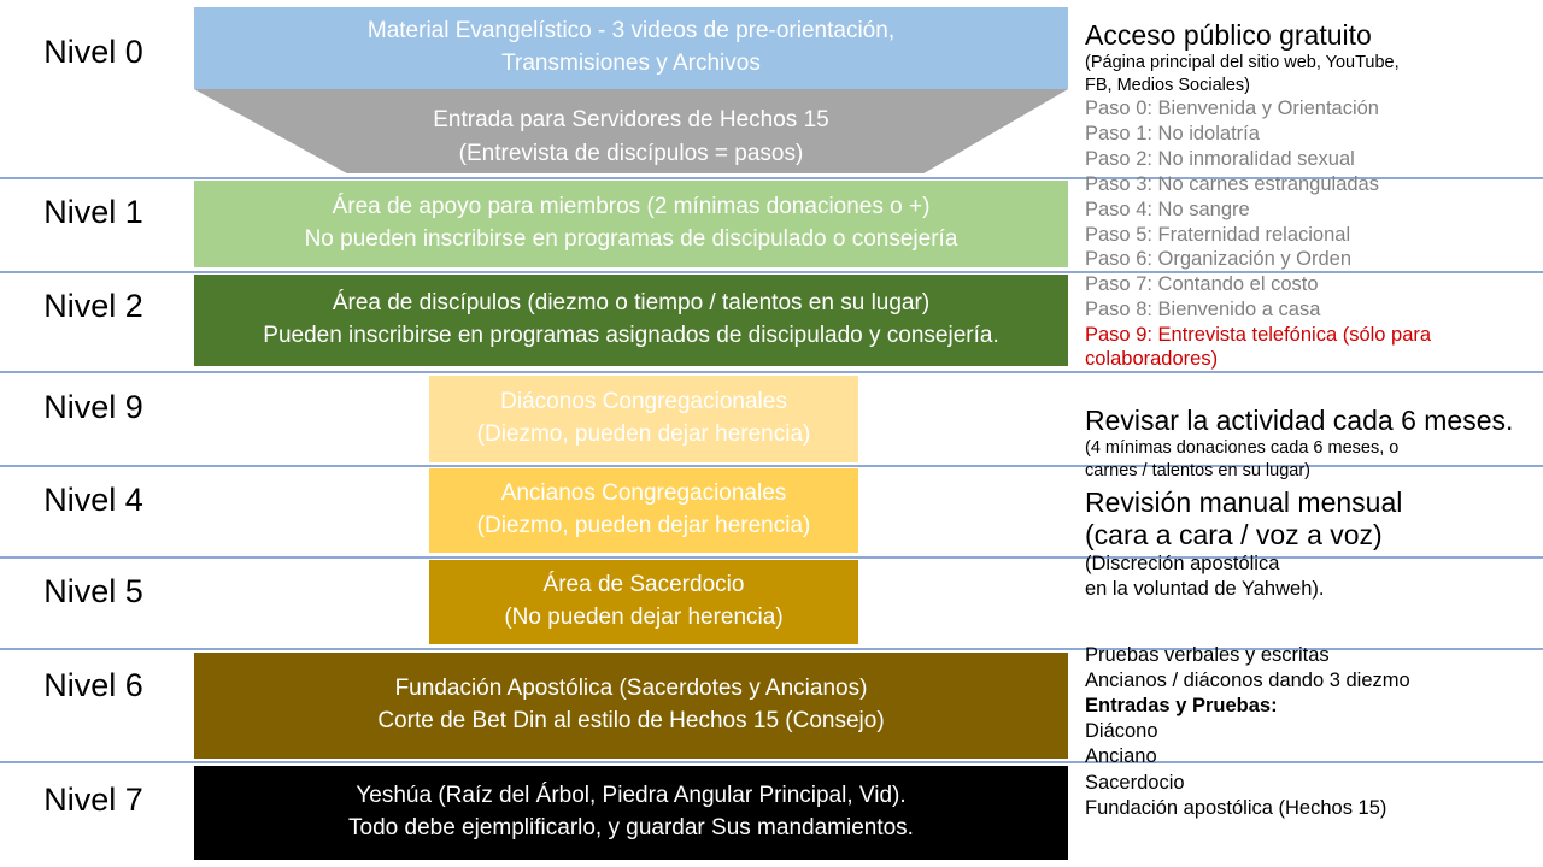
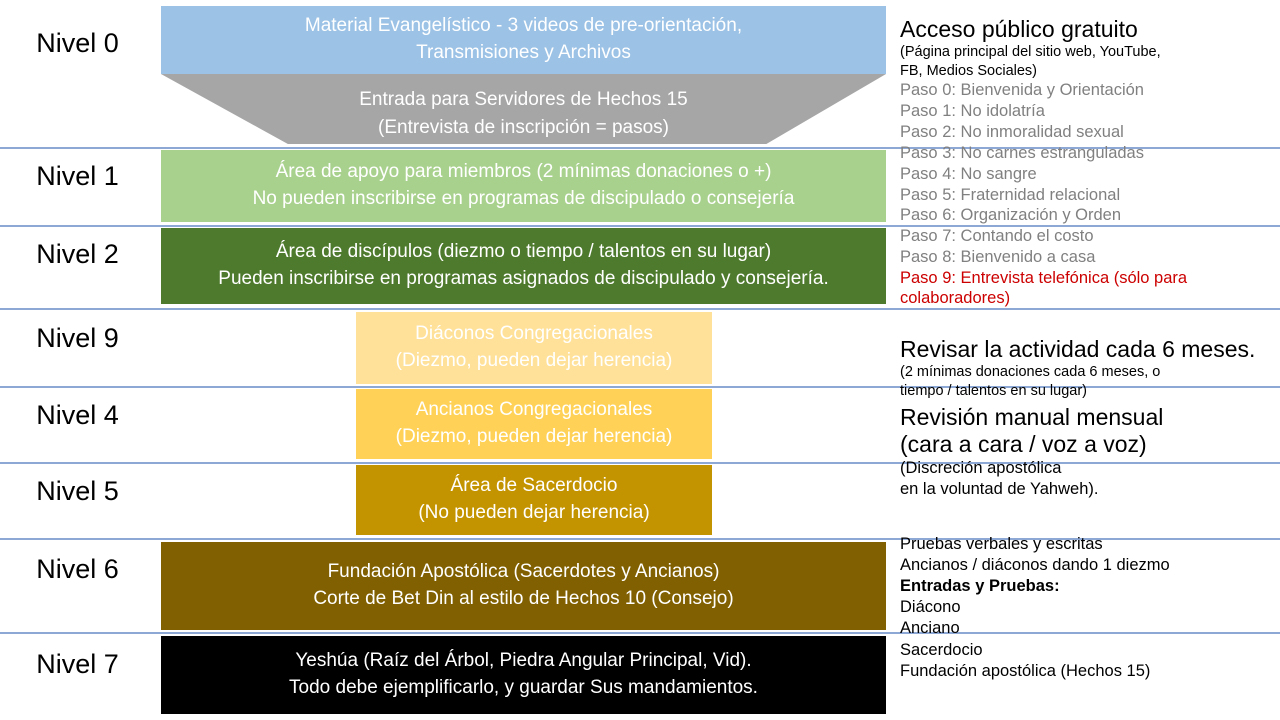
  Nivel 0
  Material Evangelístico - 3 videos de pre-orientación,
  Transmisiones y Archivos
  Entrada para Servidores de Hechos 15
- (Entrevista de discípulos = pasos)
+ (Entrevista de inscripción = pasos)
  Nivel 1
  Área de apoyo para miembros (2 mínimas donaciones o +)
  No pueden inscribirse en programas de discipulado o consejería
  Nivel 2
  Área de discípulos (diezmo o tiempo / talentos en su lugar)
  Pueden inscribirse en programas asignados de discipulado y consejería.
  Nivel 9
  Diáconos Congregacionales
  (Diezmo, pueden dejar herencia)
  Nivel 4
  Ancianos Congregacionales
  (Diezmo, pueden dejar herencia)
  Nivel 5
  Área de Sacerdocio
  (No pueden dejar herencia)
  Nivel 6
  Fundación Apostólica (Sacerdotes y Ancianos)
- Corte de Bet Din al estilo de Hechos 15 (Consejo)
+ Corte de Bet Din al estilo de Hechos 10 (Consejo)
  Nivel 7
  Yeshúa (Raíz del Árbol, Piedra Angular Principal, Vid).
  Todo debe ejemplificarlo, y guardar Sus mandamientos.
  Acceso público gratuito
  (Página principal del sitio web, YouTube,
  FB, Medios Sociales)
  Paso 0: Bienvenida y Orientación
  Paso 1: No idolatría
  Paso 2: No inmoralidad sexual
  Paso 3: No carnes estranguladas
  Paso 4: No sangre
  Paso 5: Fraternidad relacional
  Paso 6: Organización y Orden
  Paso 7: Contando el costo
  Paso 8: Bienvenido a casa
  Paso 9: Entrevista telefónica (sólo para
  colaboradores)
  Revisar la actividad cada 6 meses.
- (4 mínimas donaciones cada 6 meses, o
+ (2 mínimas donaciones cada 6 meses, o
- carnes / talentos en su lugar)
+ tiempo / talentos en su lugar)
  Revisión manual mensual
  (cara a cara / voz a voz)
  (Discreción apostólica
  en la voluntad de Yahweh).
  Pruebas verbales y escritas
- Ancianos / diáconos dando 3 diezmo
+ Ancianos / diáconos dando 1 diezmo
  Entradas y Pruebas:
  Diácono
  Anciano
  Sacerdocio
  Fundación apostólica (Hechos 15)
